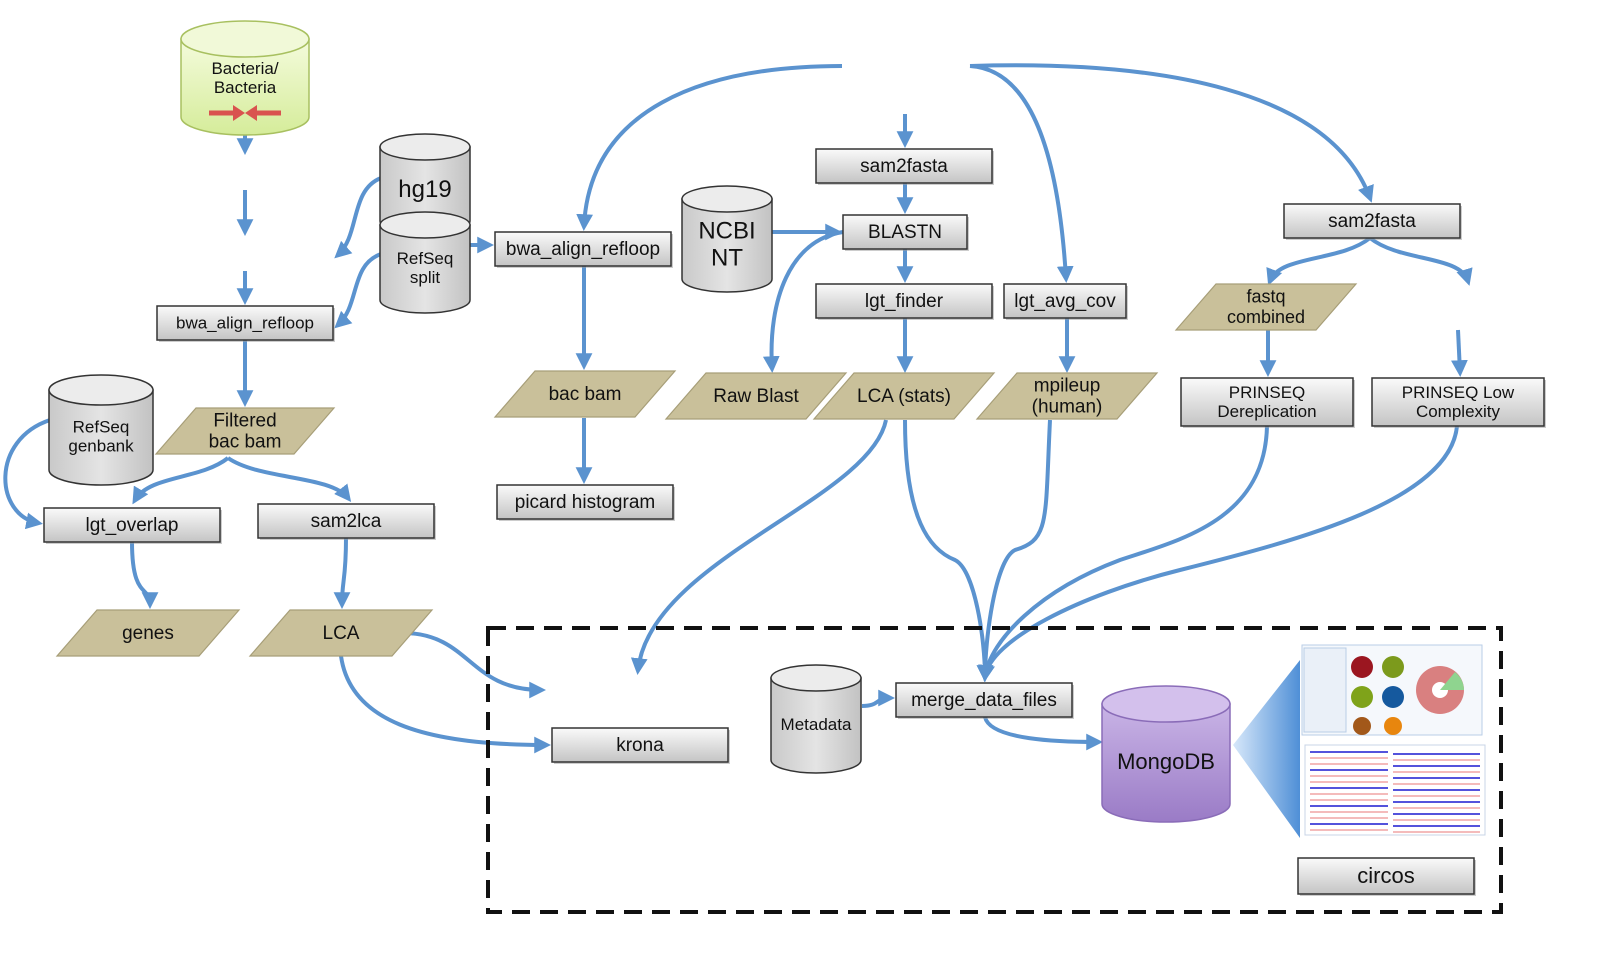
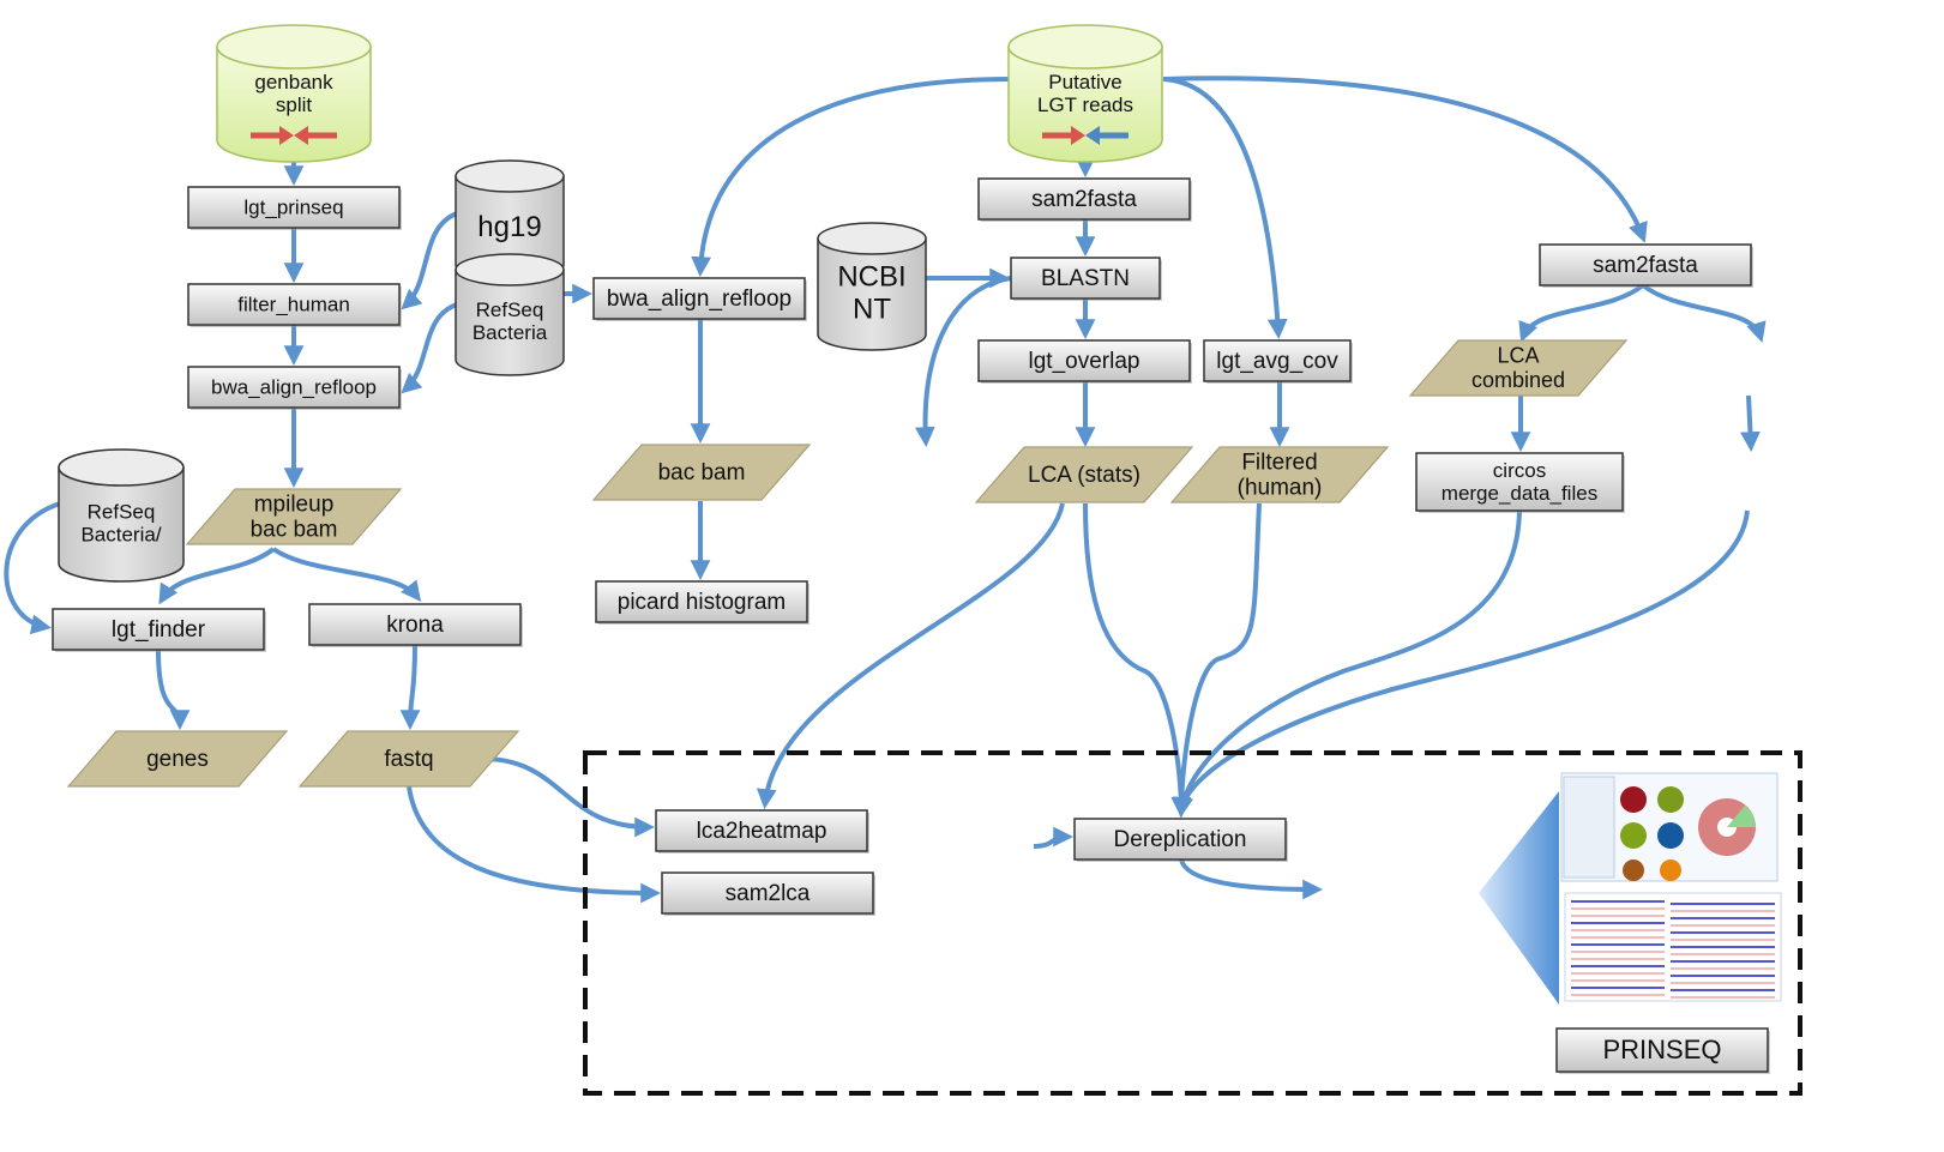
+ lgt_prinseq
+ filter_human
  bwa_align_refloop
  bwa_align_refloop
  sam2fasta
  BLASTN
- lgt_finder
+ lgt_overlap
  lgt_avg_cov
  sam2fasta
- PRINSEQ
+ circos
- Dereplication
+ merge_data_files
- PRINSEQ Low
- Complexity
  picard histogram
- lgt_overlap
+ lgt_finder
- sam2lca
+ krona
+ lca2heatmap
- krona
+ sam2lca
- merge_data_files
+ Dereplication
- circos
+ PRINSEQ
- Filtered
+ mpileup
  bac bam
  bac bam
- Raw Blast
  LCA (stats)
- mpileup
+ Filtered
  (human)
- fastq
+ LCA
  combined
  genes
- LCA
+ fastq
- Bacteria/
+ genbank
- Bacteria
+ split
+ Putative
+ LGT reads
  hg19
  RefSeq
- split
+ Bacteria
  NCBI
  NT
  RefSeq
- genbank
+ Bacteria/
- Metadata
- MongoDB
